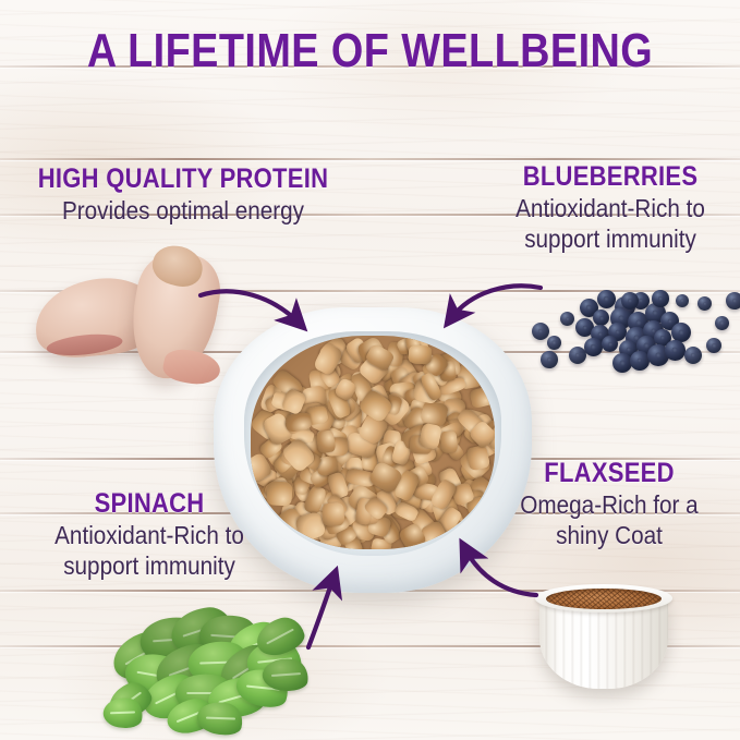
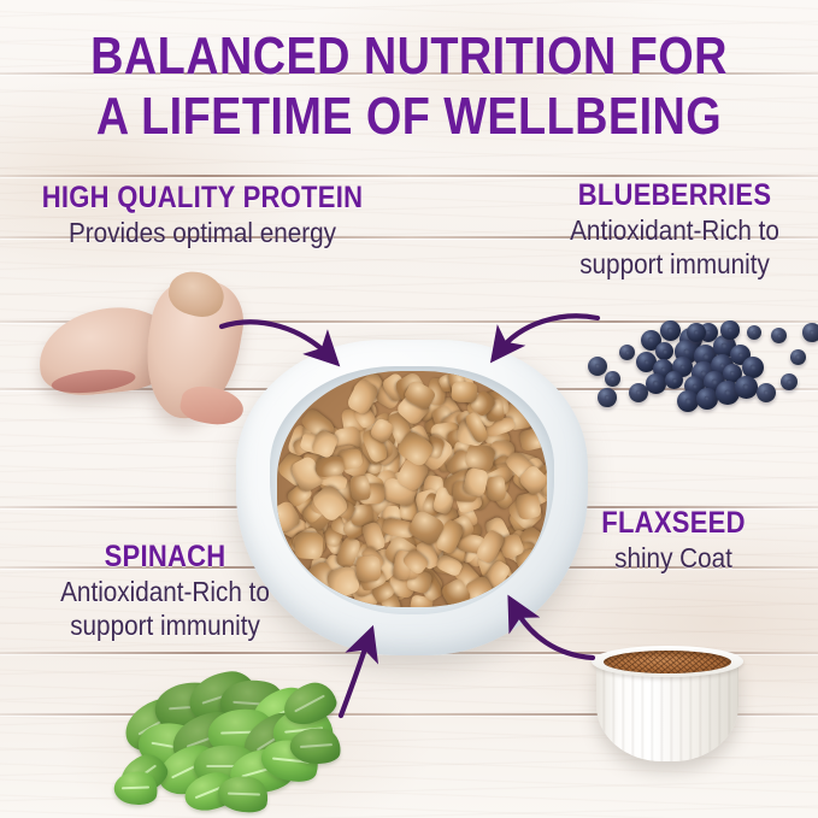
+ BALANCED NUTRITION FOR
  A LIFETIME OF WELLBEING
  HIGH QUALITY PROTEIN
  Provides optimal energy
  BLUEBERRIES
  Antioxidant-Rich to
  support immunity
  FLAXSEED
- Omega-Rich for a
  shiny Coat
  SPINACH
  Antioxidant-Rich to
  support immunity
